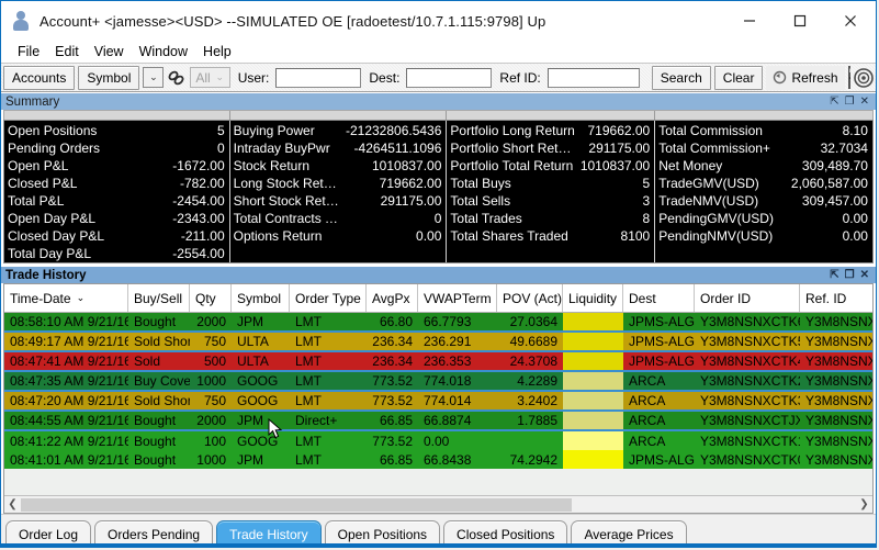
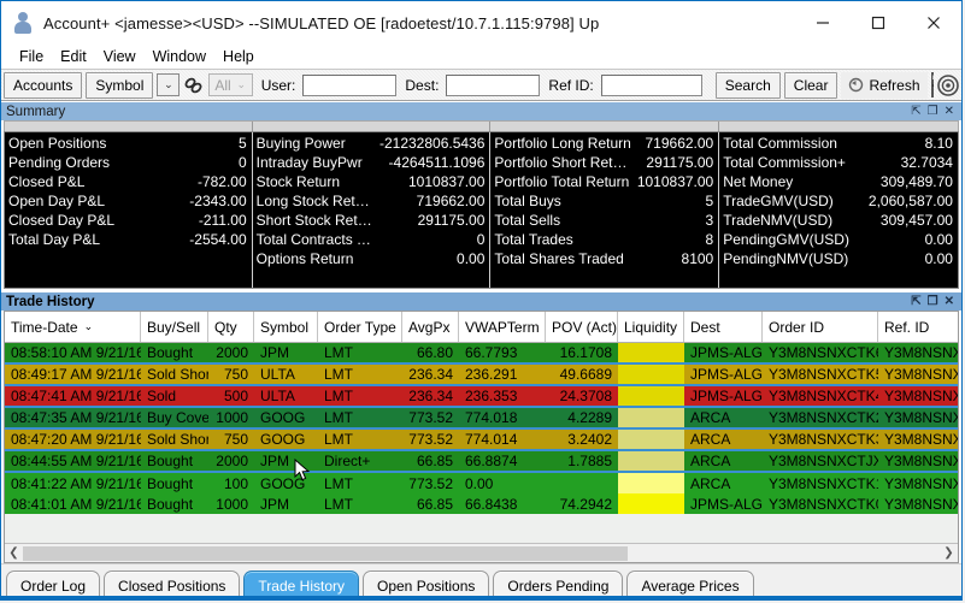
  Account+ <jamesse><USD> --SIMULATED OE [radoetest/10.7.1.115:9798] Up
  File
  Edit
  View
  Window
  Help
  Accounts
  Symbol
  ⌄
  All
  ⌄
  User:
  Dest:
  Ref ID:
  Search
  Clear
  Refresh
  Summary
  ⇱
  ❐
  ✕
  Open Positions
  5
  Pending Orders
  0
- Open P&L
- -1672.00
  Closed P&L
  -782.00
- Total P&L
- -2454.00
  Open Day P&L
  -2343.00
  Closed Day P&L
  -211.00
  Total Day P&L
  -2554.00
  Buying Power
  -21232806.5436
  Intraday BuyPwr
  -4264511.1096
  Stock Return
  1010837.00
  Long Stock Return
  719662.00
  Short Stock Retur
  291175.00
  Total Contracts Tra
  0
  Options Return
  0.00
  Portfolio Long Return
  719662.00
  Portfolio Short Return
  291175.00
  Portfolio Total Return
  1010837.00
  Total Buys
  5
  Total Sells
  3
  Total Trades
  8
  Total Shares Traded
  8100
  Total Commission
  8.10
  Total Commission+
  32.7034
  Net Money
  309,489.70
  TradeGMV(USD)
  2,060,587.00
  TradeNMV(USD)
  309,457.00
  PendingGMV(USD)
  0.00
  PendingNMV(USD)
  0.00
  Trade History
  ⇱
  ❐
  ✕
  Time-Date
  ⌄
  Buy/Sell
  Qty
  Symbol
  Order Type
  AvgPx
  VWAPTerm
  POV (Act)
  Liquidity
  Dest
  Order ID
  Ref. ID
  08:58:10 AM 9/21/16
  Bought
  2000
  JPM
  LMT
  66.80
  66.7793
- 27.0364
+ 16.1708
  JPMS-ALG
  Y3M8NSNXCTK
  08:49:17 AM 9/21/16
  Sold Shor
  750
  ULTA
  LMT
  236.34
  236.291
  49.6689
  JPMS-ALG
  Y3M8NSNXCTK
  08:47:41 AM 9/21/16
  Sold
  500
  ULTA
  LMT
  236.34
  236.353
  24.3708
  JPMS-ALG
  Y3M8NSNXCTK
  08:47:35 AM 9/21/16
  Buy Cove
  1000
  GOOG
  LMT
  773.52
  774.018
  4.2289
  ARCA
  Y3M8NSNXCTK
  08:47:20 AM 9/21/16
  Sold Shor
  750
  GOOG
  LMT
  773.52
  774.014
  3.2402
  ARCA
  Y3M8NSNXCTK
  08:44:55 AM 9/21/16
  Bought
  2000
  JPM
  Direct+
  66.85
  66.8874
  1.7885
  ARCA
  Y3M8NSNXCTJX
  08:41:22 AM 9/21/16
  Bought
  100
  GOOG
  LMT
  773.52
  0.00
  ARCA
  Y3M8NSNXCTK
  08:41:01 AM 9/21/16
  Bought
  1000
  JPM
  LMT
  66.85
  66.8438
  74.2942
  JPMS-ALG
  Y3M8NSNXCTK
  ❮
  ❯
  Order Log
- Orders Pending
+ Closed Positions
  Trade History
  Open Positions
- Closed Positions
+ Orders Pending
  Average Prices
